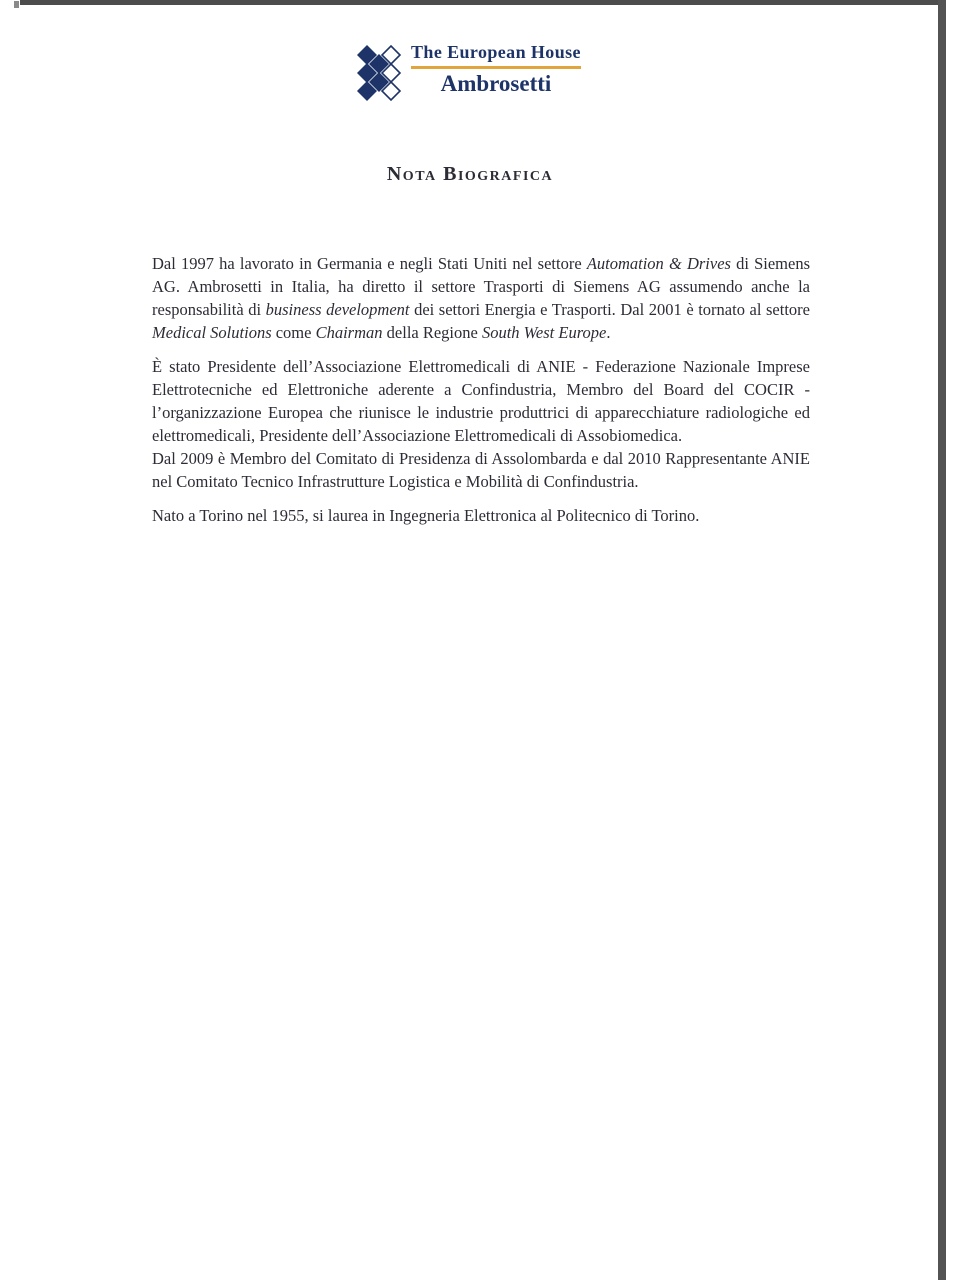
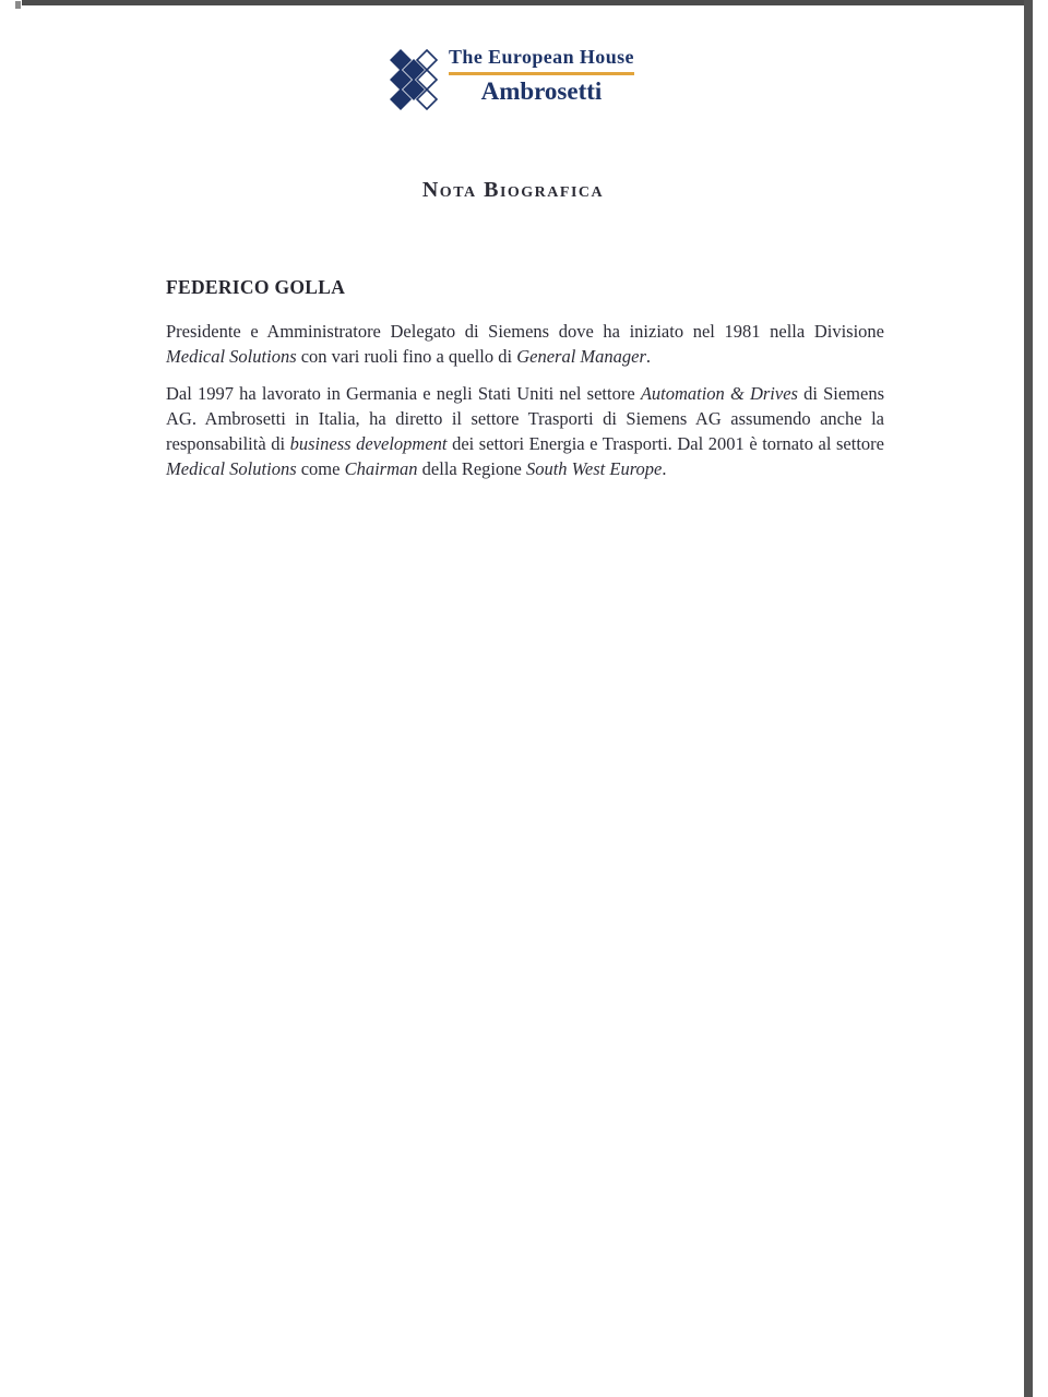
  The European House
  Ambrosetti
  Nota Biografica
+ FEDERICO GOLLA
+ Presidente e Amministratore Delegato di Siemens dove ha iniziato nel 1981 nella Divisione Medical Solutions con vari ruoli fino a quello di General Manager.
  Dal 1997 ha lavorato in Germania e negli Stati Uniti nel settore Automation & Drives di Siemens AG. Ambrosetti in Italia, ha diretto il settore Trasporti di Siemens AG assumendo anche la responsabilità di business development dei settori Energia e Trasporti. Dal 2001 è tornato al settore Medical Solutions come Chairman della Regione South West Europe.
- È stato Presidente dell’Associazione Elettromedicali di ANIE - Federazione Nazionale Imprese Elettrotecniche ed Elettroniche aderente a Confindustria, Membro del Board del COCIR - l’organizzazione Europea che riunisce le industrie produttrici di apparecchiature radiologiche ed elettromedicali, Presidente dell’Associazione Elettromedicali di Assobiomedica.
- Dal 2009 è Membro del Comitato di Presidenza di Assolombarda e dal 2010 Rappresentante ANIE nel Comitato Tecnico Infrastrutture Logistica e Mobilità di Confindustria.
- Nato a Torino nel 1955, si laurea in Ingegneria Elettronica al Politecnico di Torino.
